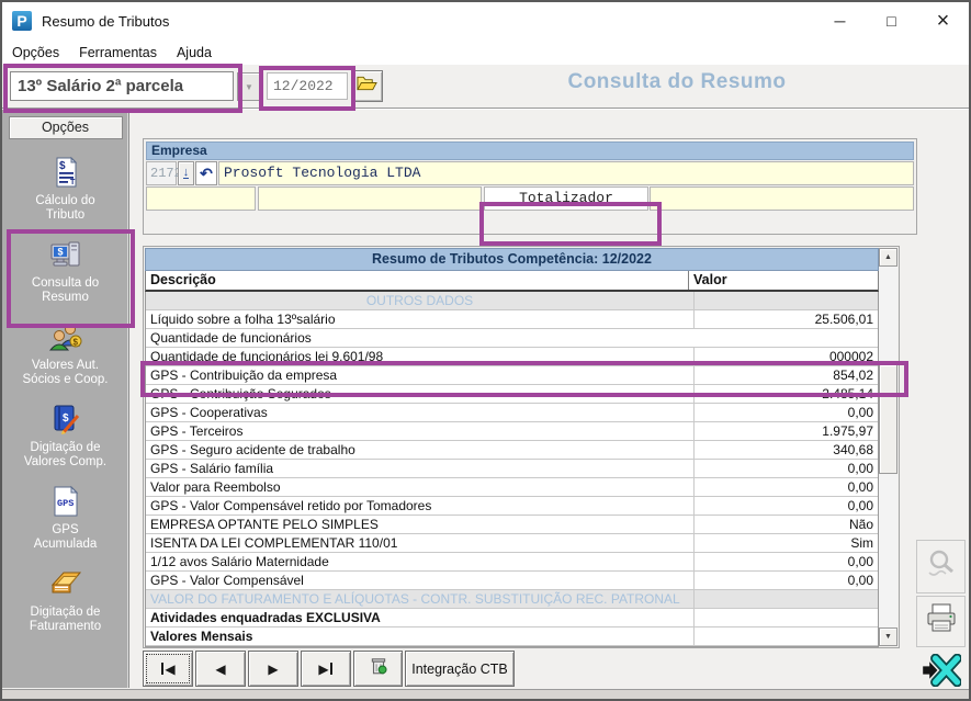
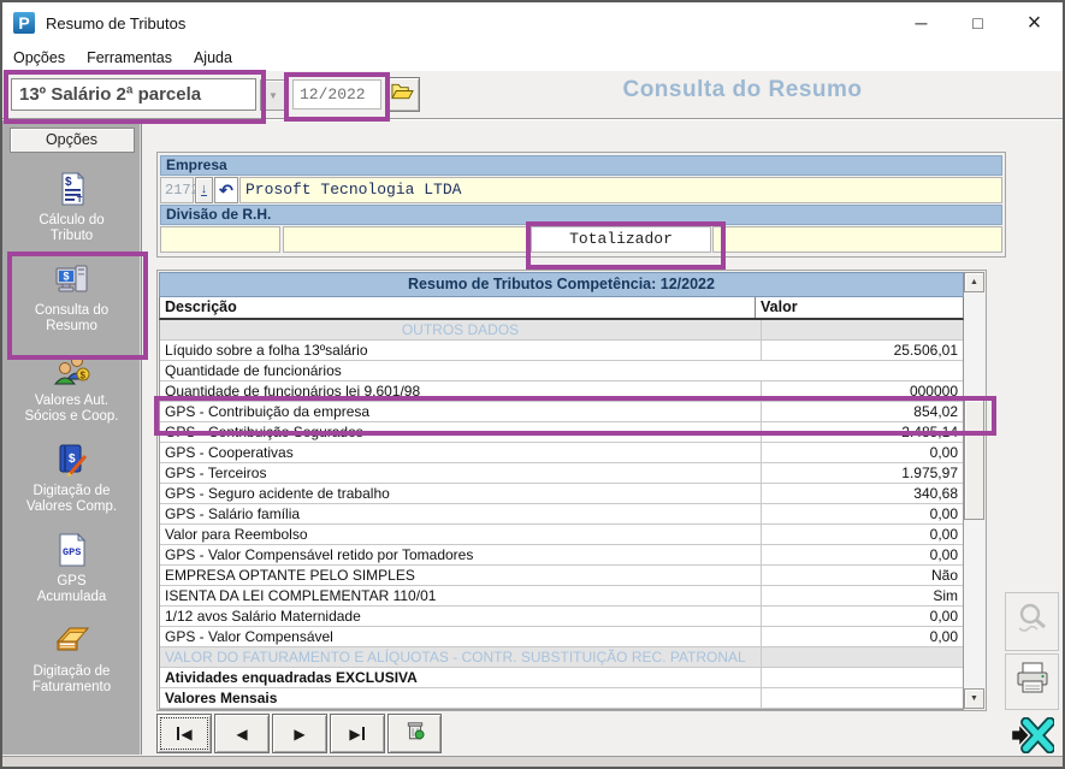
  P
  Resumo de Tributos
  ─
  □
  ×
  Opções
  Ferramentas
  Ajuda
  13º Salário 2ª parcela
  ▼
  12/2022
  Consulta do Resumo
  Opções
  $
  Cálculo do
  Tributo
  $
  Consulta do
  Resumo
  $
  Valores Aut.
  Sócios e Coop.
  $
  Digitação de
  Valores Comp.
  GPS
  GPS
  Acumulada
  Digitação de
  Faturamento
  Empresa
  217
  ↓
  ↶
  Prosoft Tecnologia LTDA
+ Divisão de R.H.
  Totalizador
  Resumo de Tributos Competência: 12/2022
  Descrição
  Valor
  OUTROS DADOS
  Líquido sobre a folha 13ºsalário
  25.506,01
  Quantidade de funcionários
  Quantidade de funcionários lei 9.601/98
- 000002
+ 000000
  GPS - Contribuição da empresa
  854,02
  GPS - Contribuição Segurados
  2.485,14
  GPS - Cooperativas
  0,00
  GPS - Terceiros
  1.975,97
  GPS - Seguro acidente de trabalho
  340,68
  GPS - Salário família
  0,00
  Valor para Reembolso
  0,00
  GPS - Valor Compensável retido por Tomadores
  0,00
  EMPRESA OPTANTE PELO SIMPLES
  Não
  ISENTA DA LEI COMPLEMENTAR 110/01
  Sim
  1/12 avos Salário Maternidade
  0,00
  GPS - Valor Compensável
  0,00
  VALOR DO FATURAMENTO E ALÍQUOTAS - CONTR. SUBSTITUIÇÃO REC. PATRONAL
  Atividades enquadradas EXCLUSIVA
  Valores Mensais
  ◀
  ◀
  ▶
  ▶
- Integração CTB
